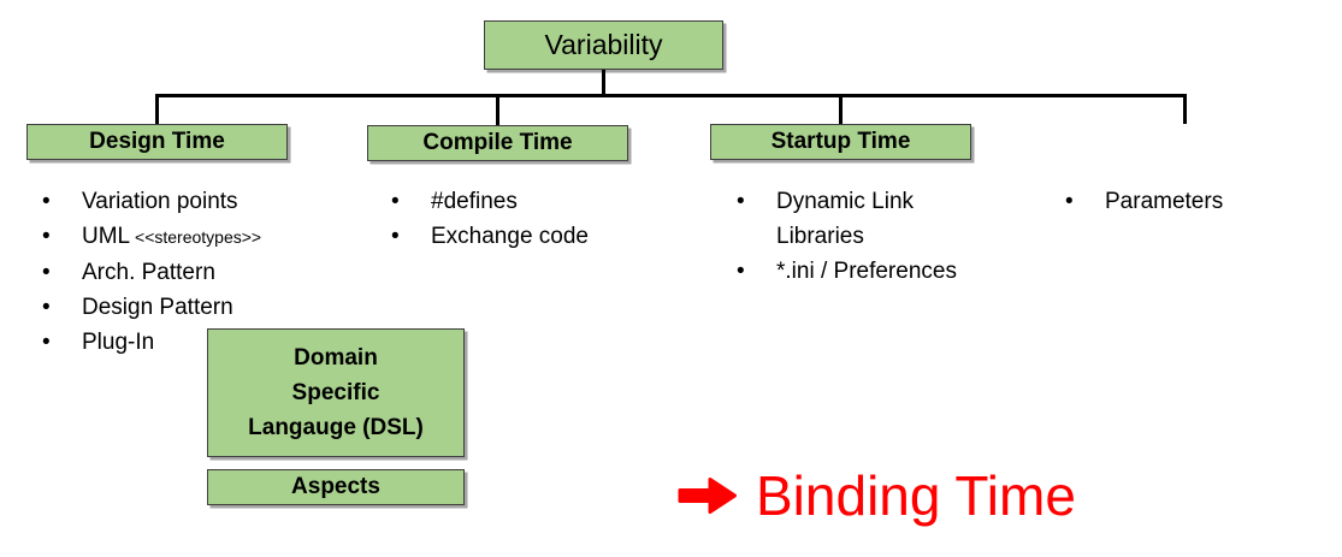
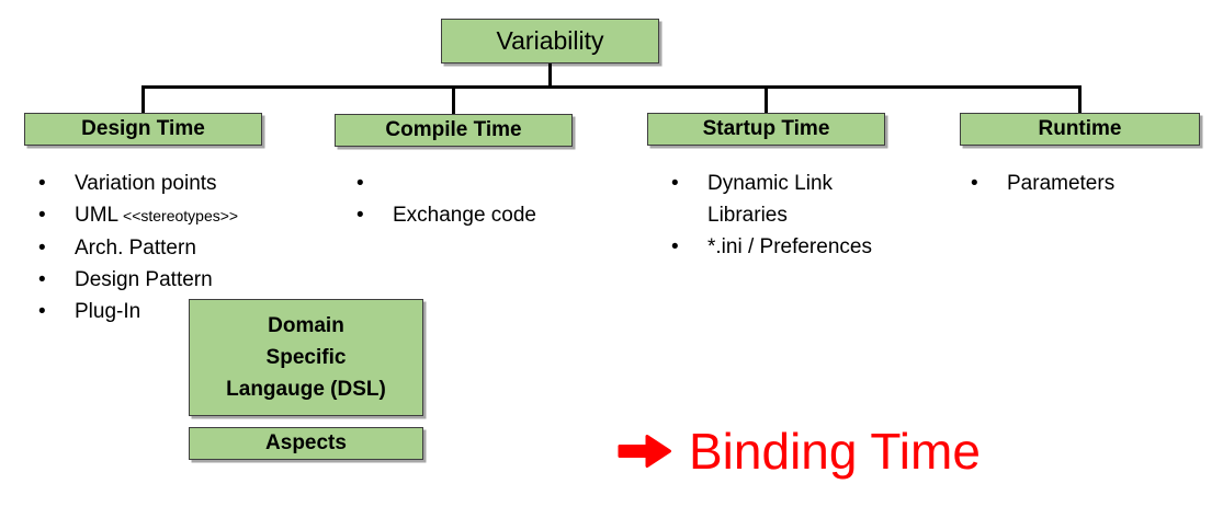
  Variability
  Design Time
  Compile Time
  Startup Time
+ Runtime
  •
  Variation points
  •
  UML <<stereotypes>>
  •
  Arch. Pattern
  •
  Design Pattern
  •
  Plug-In
  •
- #defines
  •
  Exchange code
  •
  Dynamic Link
  Libraries
  •
  *.ini / Preferences
  •
  Parameters
  Domain
  Specific
  Langauge (DSL)
  Aspects
  Binding Time
